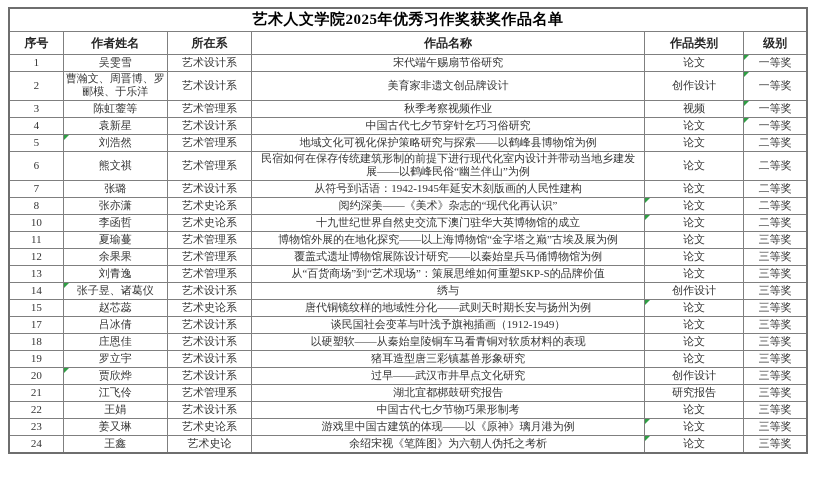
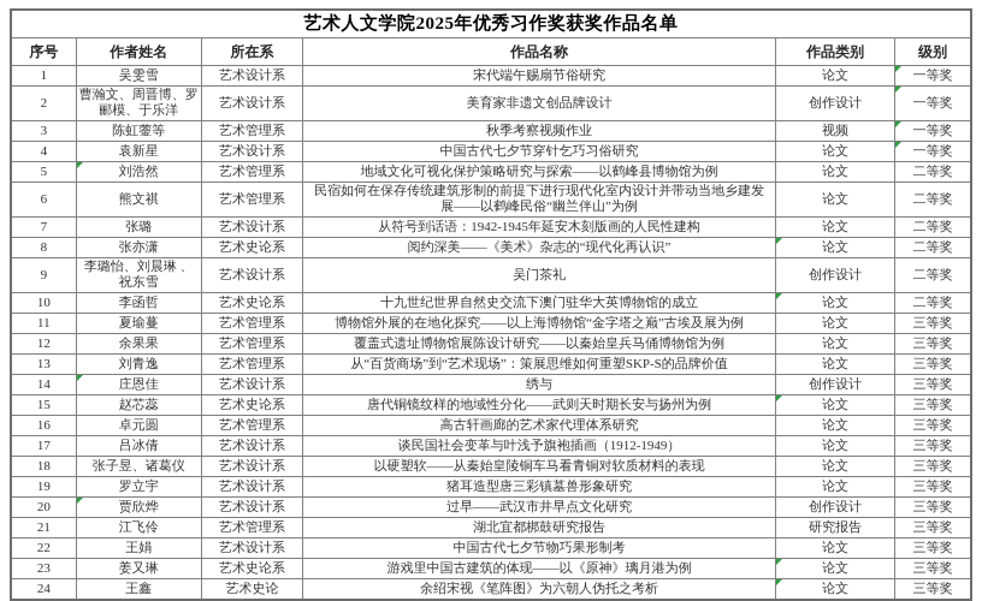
  艺术人文学院2025年优秀习作奖获奖作品名单
  序号	作者姓名	所在系	作品名称	作品类别	级别
  1	吴雯雪	艺术设计系	宋代端午赐扇节俗研究	论文	一等奖
  2	曹瀚文、周晋博、罗郦模、于乐洋	艺术设计系	美育家非遗文创品牌设计	创作设计	一等奖
  3	陈虹蓥等	艺术管理系	秋季考察视频作业	视频	一等奖
  4	袁新星	艺术设计系	中国古代七夕节穿针乞巧习俗研究	论文	一等奖
  5	刘浩然	艺术管理系	地域文化可视化保护策略研究与探索——以鹤峰县博物馆为例	论文	二等奖
  6	熊文祺	艺术管理系	民宿如何在保存传统建筑形制的前提下进行现代化室内设计并带动当地乡建发展——以鹤峰民俗“幽兰伴山”为例	论文	二等奖
  7	张璐	艺术设计系	从符号到话语：1942-1945年延安木刻版画的人民性建构	论文	二等奖
  8	张亦潇	艺术史论系	阅约深美——《美术》杂志的“现代化再认识”	论文	二等奖
+ 9	李璐怡、刘晨琳 、祝东雪	艺术设计系	吴门茶礼	创作设计	二等奖
  10	李函哲	艺术史论系	十九世纪世界自然史交流下澳门驻华大英博物馆的成立	论文	二等奖
  11	夏瑜蔓	艺术管理系	博物馆外展的在地化探究——以上海博物馆“金字塔之巅”古埃及展为例	论文	三等奖
  12	余果果	艺术管理系	覆盖式遗址博物馆展陈设计研究——以秦始皇兵马俑博物馆为例	论文	三等奖
  13	刘青逸	艺术管理系	从“百货商场”到“艺术现场”：策展思维如何重塑SKP-S的品牌价值	论文	三等奖
- 14	张子昱、诸葛仪	艺术设计系	绣与	创作设计	三等奖
+ 14	庄恩佳	艺术设计系	绣与	创作设计	三等奖
  15	赵芯蕊	艺术史论系	唐代铜镜纹样的地域性分化——武则天时期长安与扬州为例	论文	三等奖
+ 16	卓元圆	艺术管理系	高古轩画廊的艺术家代理体系研究	论文	三等奖
  17	吕冰倩	艺术设计系	谈民国社会变革与叶浅予旗袍插画（1912-1949）	论文	三等奖
- 18	庄恩佳	艺术设计系	以硬塑软——从秦始皇陵铜车马看青铜对软质材料的表现	论文	三等奖
+ 18	张子昱、诸葛仪	艺术设计系	以硬塑软——从秦始皇陵铜车马看青铜对软质材料的表现	论文	三等奖
  19	罗立宇	艺术设计系	猪耳造型唐三彩镇墓兽形象研究	论文	三等奖
  20	贾欣烨	艺术设计系	过早——武汉市井早点文化研究	创作设计	三等奖
  21	江飞伶	艺术管理系	湖北宜都梆鼓研究报告	研究报告	三等奖
  22	王娟	艺术设计系	中国古代七夕节物巧果形制考	论文	三等奖
  23	姜又琳	艺术史论系	游戏里中国古建筑的体现——以《原神》璃月港为例	论文	三等奖
  24	王鑫	艺术史论	余绍宋视《笔阵图》为六朝人伪托之考析	论文	三等奖
